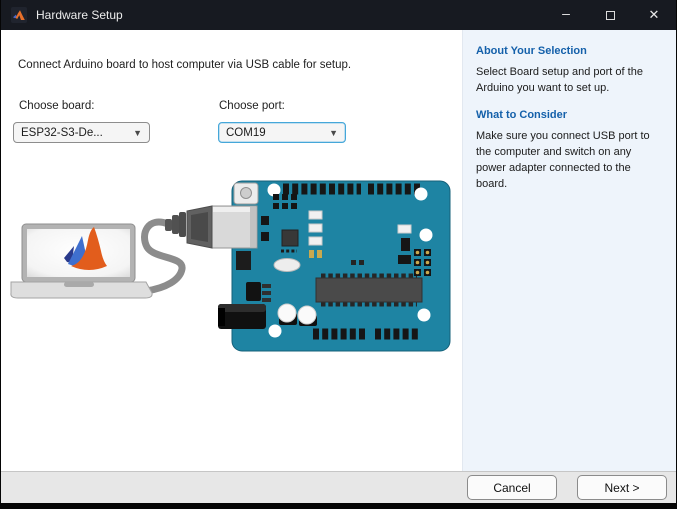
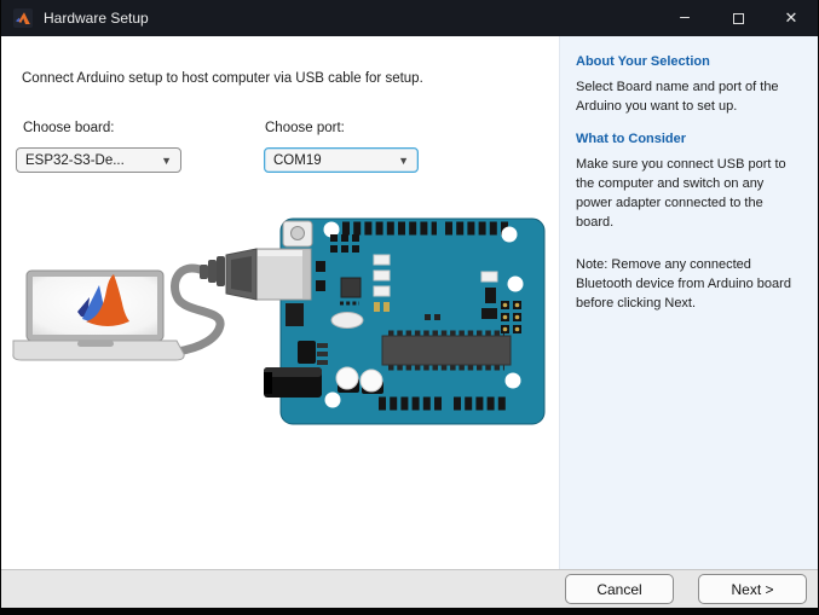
  Hardware Setup
  –
  ✕
- Connect Arduino board to host computer via USB cable for setup.
+ Connect Arduino setup to host computer via USB cable for setup.
  Choose board:
  Choose port:
  ESP32-S3-De...
  ▼
  COM19
  ▼
  About Your Selection
- Select Board setup and port of the Arduino you want to set up.
+ Select Board name and port of the Arduino you want to set up.
  What to Consider
  Make sure you connect USB port to the computer and switch on any power adapter connected to the board.
+ Note: Remove any connected Bluetooth device from Arduino board before clicking Next.
  Cancel
  Next >
